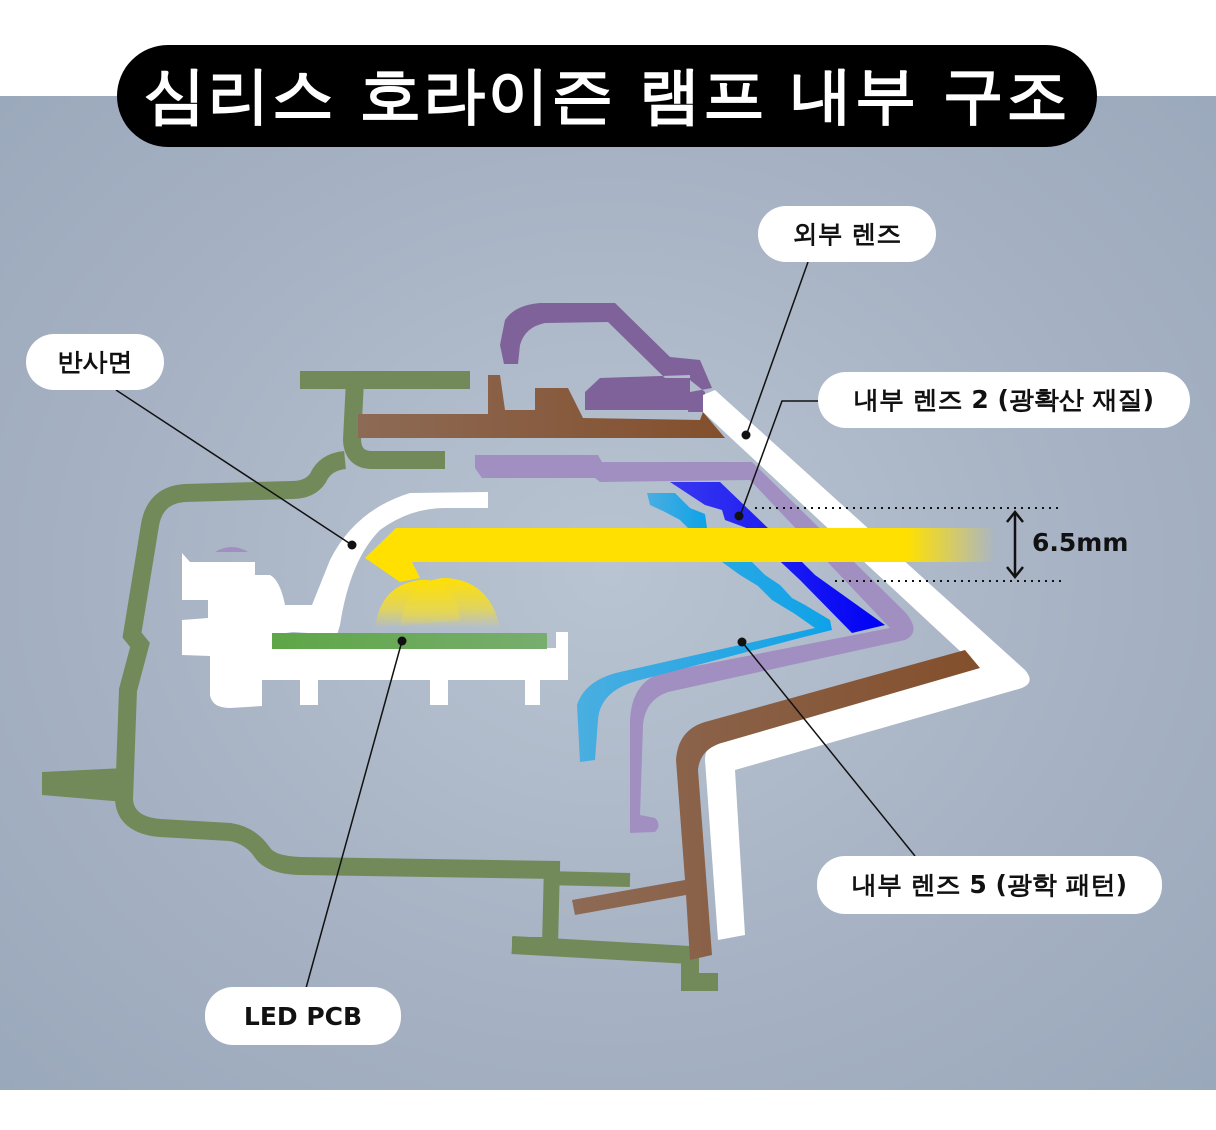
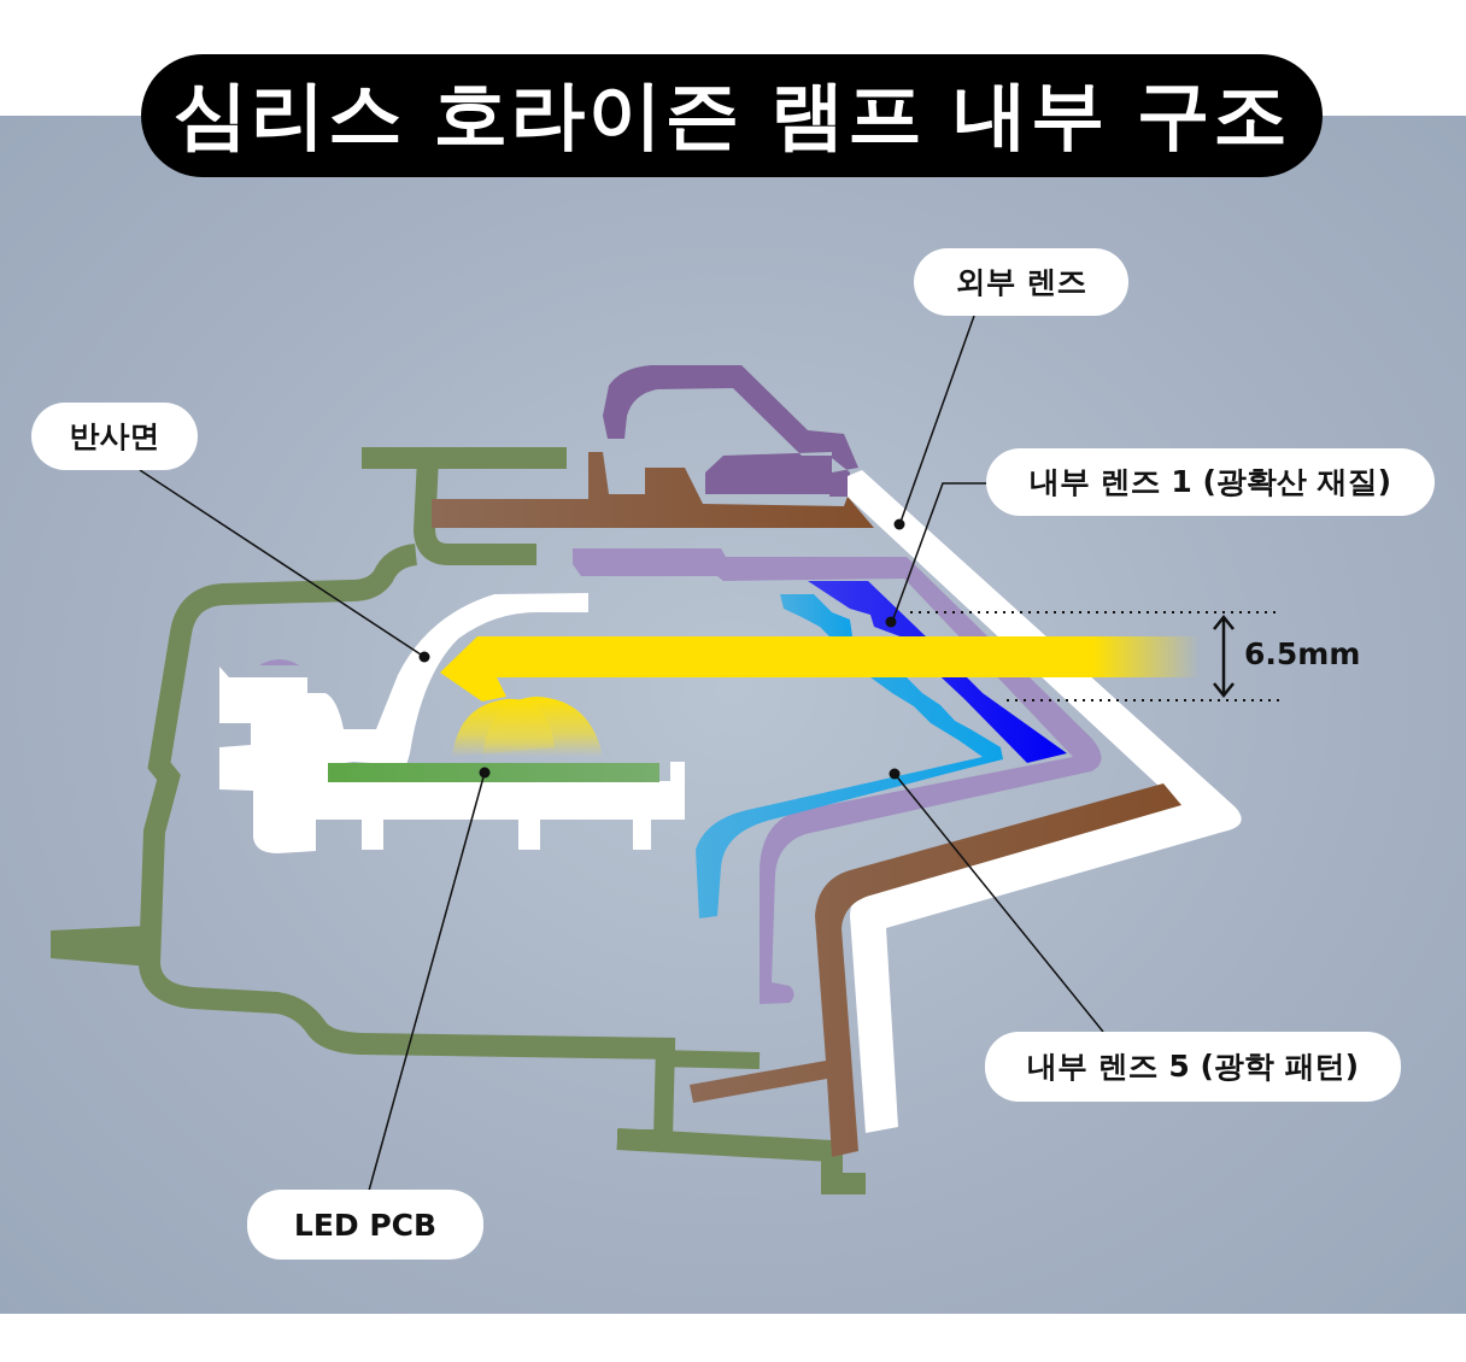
  심리스 호라이즌 램프 내부 구조
  외부 렌즈
- 내부 렌즈 2 (광확산 재질)
+ 내부 렌즈 1 (광확산 재질)
  반사면
  내부 렌즈 5 (광학 패턴)
  LED PCB
  6.5mm
